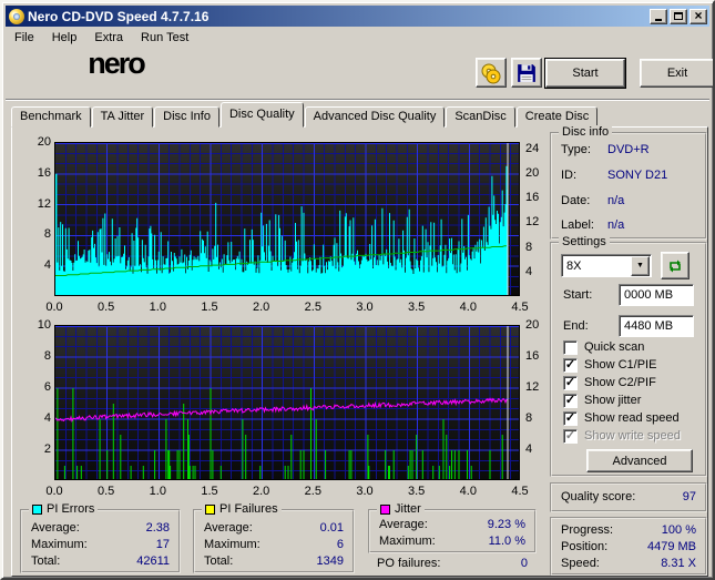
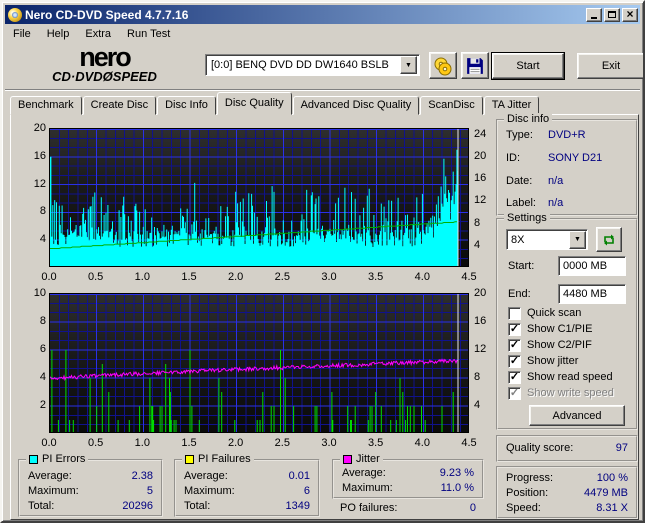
  Nero CD-DVD Speed 4.7.7.16
  ×
  File
  Help
  Extra
  Run Test
  nero
+ CD·DVDØSPEED
+ [0:0] BENQ DVD DD DW1640 BSLB
  Start
  Exit
  Benchmark
- TA Jitter
+ Create Disc
  Disc Info
  Disc Quality
  Advanced Disc Quality
  ScanDisc
- Create Disc
+ TA Jitter
  PI Errors
  Average:
  2.38
  Maximum:
- 17
+ 5
  Total:
- 42611
+ 20296
  PI Failures
  Average:
  0.01
  Maximum:
  6
  Total:
  1349
  Jitter
  Average:
  9.23 %
  Maximum:
  11.0 %
  PO failures:
  0
  Disc info
  Type:
  DVD+R
  ID:
  SONY D21
  Date:
  n/a
  Label:
  n/a
  Settings
  8X
  Start:
  0000 MB
  End:
  4480 MB
  Quick scan
  ✓
  Show C1/PIE
  ✓
  Show C2/PIF
  ✓
  Show jitter
  ✓
  Show read speed
  ✓
  Show write speed
  Advanced
  Quality score:
  97
  Progress:
  100 %
  Position:
  4479 MB
  Speed:
  8.31 X
  4
  8
  12
  16
  20
  4
  8
  12
  16
  20
  24
  0.0
  0.5
  1.0
  1.5
  2.0
  2.5
  3.0
  3.5
  4.0
  4.5
  2
  4
  6
  8
  10
  4
  8
  12
  16
  20
  0.0
  0.5
  1.0
  1.5
  2.0
  2.5
  3.0
  3.5
  4.0
  4.5
